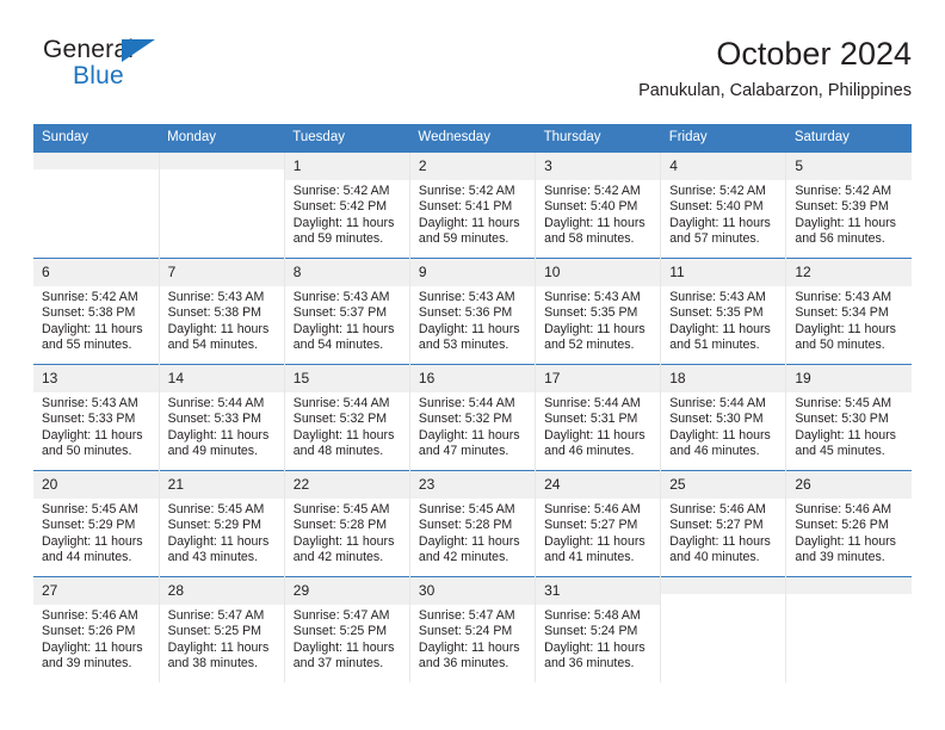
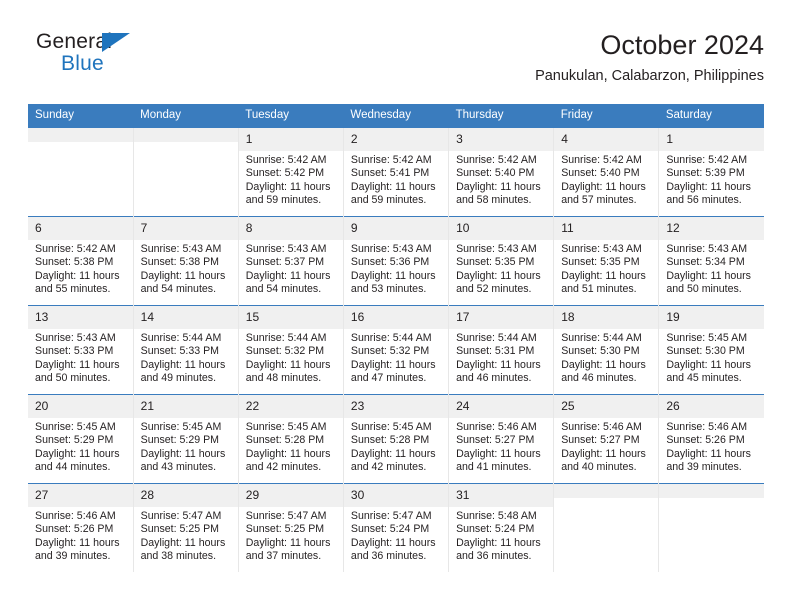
  General
  Blue
  October 2024
  Panukulan, Calabarzon, Philippines
  Sunday	Monday	Tuesday	Wednesday	Thursday	Friday	Saturday
- 		1Sunrise: 5:42 AMSunset: 5:42 PMDaylight: 11 hoursand 59 minutes.	2Sunrise: 5:42 AMSunset: 5:41 PMDaylight: 11 hoursand 59 minutes.	3Sunrise: 5:42 AMSunset: 5:40 PMDaylight: 11 hoursand 58 minutes.	4Sunrise: 5:42 AMSunset: 5:40 PMDaylight: 11 hoursand 57 minutes.	5Sunrise: 5:42 AMSunset: 5:39 PMDaylight: 11 hoursand 56 minutes.
+ 		1Sunrise: 5:42 AMSunset: 5:42 PMDaylight: 11 hoursand 59 minutes.	2Sunrise: 5:42 AMSunset: 5:41 PMDaylight: 11 hoursand 59 minutes.	3Sunrise: 5:42 AMSunset: 5:40 PMDaylight: 11 hoursand 58 minutes.	4Sunrise: 5:42 AMSunset: 5:40 PMDaylight: 11 hoursand 57 minutes.	1Sunrise: 5:42 AMSunset: 5:39 PMDaylight: 11 hoursand 56 minutes.
  6Sunrise: 5:42 AMSunset: 5:38 PMDaylight: 11 hoursand 55 minutes.	7Sunrise: 5:43 AMSunset: 5:38 PMDaylight: 11 hoursand 54 minutes.	8Sunrise: 5:43 AMSunset: 5:37 PMDaylight: 11 hoursand 54 minutes.	9Sunrise: 5:43 AMSunset: 5:36 PMDaylight: 11 hoursand 53 minutes.	10Sunrise: 5:43 AMSunset: 5:35 PMDaylight: 11 hoursand 52 minutes.	11Sunrise: 5:43 AMSunset: 5:35 PMDaylight: 11 hoursand 51 minutes.	12Sunrise: 5:43 AMSunset: 5:34 PMDaylight: 11 hoursand 50 minutes.
  13Sunrise: 5:43 AMSunset: 5:33 PMDaylight: 11 hoursand 50 minutes.	14Sunrise: 5:44 AMSunset: 5:33 PMDaylight: 11 hoursand 49 minutes.	15Sunrise: 5:44 AMSunset: 5:32 PMDaylight: 11 hoursand 48 minutes.	16Sunrise: 5:44 AMSunset: 5:32 PMDaylight: 11 hoursand 47 minutes.	17Sunrise: 5:44 AMSunset: 5:31 PMDaylight: 11 hoursand 46 minutes.	18Sunrise: 5:44 AMSunset: 5:30 PMDaylight: 11 hoursand 46 minutes.	19Sunrise: 5:45 AMSunset: 5:30 PMDaylight: 11 hoursand 45 minutes.
  20Sunrise: 5:45 AMSunset: 5:29 PMDaylight: 11 hoursand 44 minutes.	21Sunrise: 5:45 AMSunset: 5:29 PMDaylight: 11 hoursand 43 minutes.	22Sunrise: 5:45 AMSunset: 5:28 PMDaylight: 11 hoursand 42 minutes.	23Sunrise: 5:45 AMSunset: 5:28 PMDaylight: 11 hoursand 42 minutes.	24Sunrise: 5:46 AMSunset: 5:27 PMDaylight: 11 hoursand 41 minutes.	25Sunrise: 5:46 AMSunset: 5:27 PMDaylight: 11 hoursand 40 minutes.	26Sunrise: 5:46 AMSunset: 5:26 PMDaylight: 11 hoursand 39 minutes.
  27Sunrise: 5:46 AMSunset: 5:26 PMDaylight: 11 hoursand 39 minutes.	28Sunrise: 5:47 AMSunset: 5:25 PMDaylight: 11 hoursand 38 minutes.	29Sunrise: 5:47 AMSunset: 5:25 PMDaylight: 11 hoursand 37 minutes.	30Sunrise: 5:47 AMSunset: 5:24 PMDaylight: 11 hoursand 36 minutes.	31Sunrise: 5:48 AMSunset: 5:24 PMDaylight: 11 hoursand 36 minutes.
